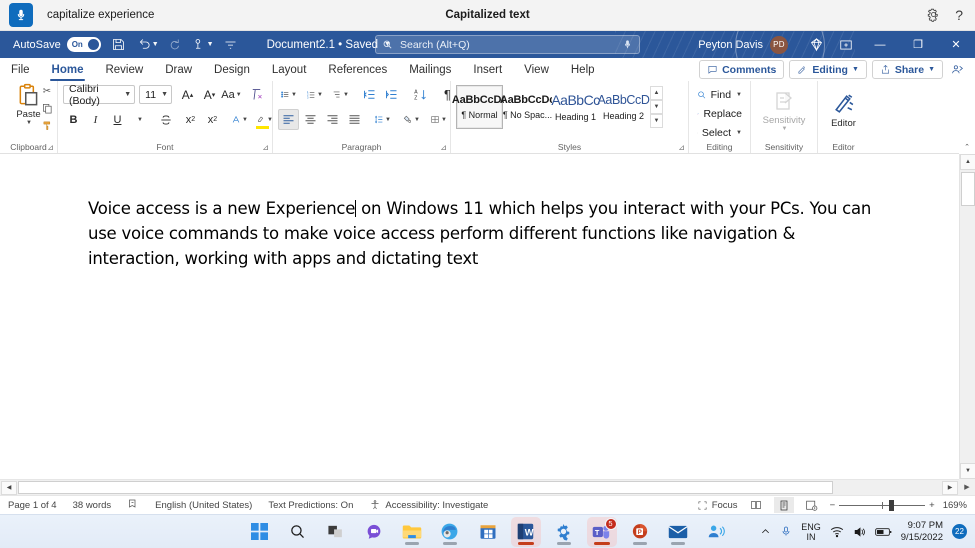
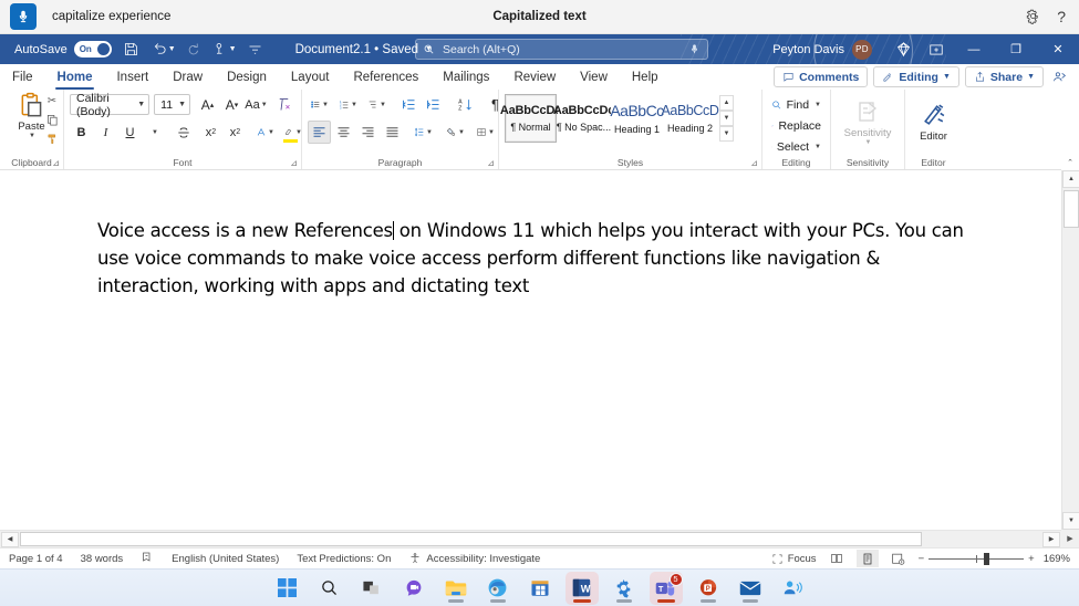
  capitalize experience
  Capitalized text
  ?
  AutoSave
  On
  Document2.1 • Saved
  Search (Alt+Q)
  Peyton Davis
  PD
  —
  ❐
  ✕
  File
  Home
- Review
+ Insert
  Draw
  Design
  Layout
  References
  Mailings
- Insert
+ Review
  View
  Help
  Comments
  Editing
  Share
  Paste
  ✂
  Clipboard
  ⊿
  Calibri (Body)
  11
  A
  A
  Aa
  B
  I
  U
  x
  x
  Font
  ⊿
  ¶
  Paragraph
  ⊿
  AaBbCcD
  ¶ Normal
  AaBbCcD
  ¶ No Spac...
  AaBbCc
  Heading 1
  AaBbCcD
  Heading 2
  Styles
  ⊿
  Find
  Replace
  Select
  Editing
  Sensitivity
  Sensitivity
  Editor
  Editor
- Voice access is a new Experience on Windows 11 which helps you interact with your PCs. You can use voice commands to make voice access perform different functions like navigation & interaction, working with apps and dictating text
+ Voice access is a new References on Windows 11 which helps you interact with your PCs. You can use voice commands to make voice access perform different functions like navigation & interaction, working with apps and dictating text
  Page 1 of 4
  38 words
  English (United States)
  Text Predictions: On
  Accessibility: Investigate
  Focus
  −
  +
  169%
  W
  T
  5
- ENG
- IN
- 9:07 PM
- 9/15/2022
- 22
